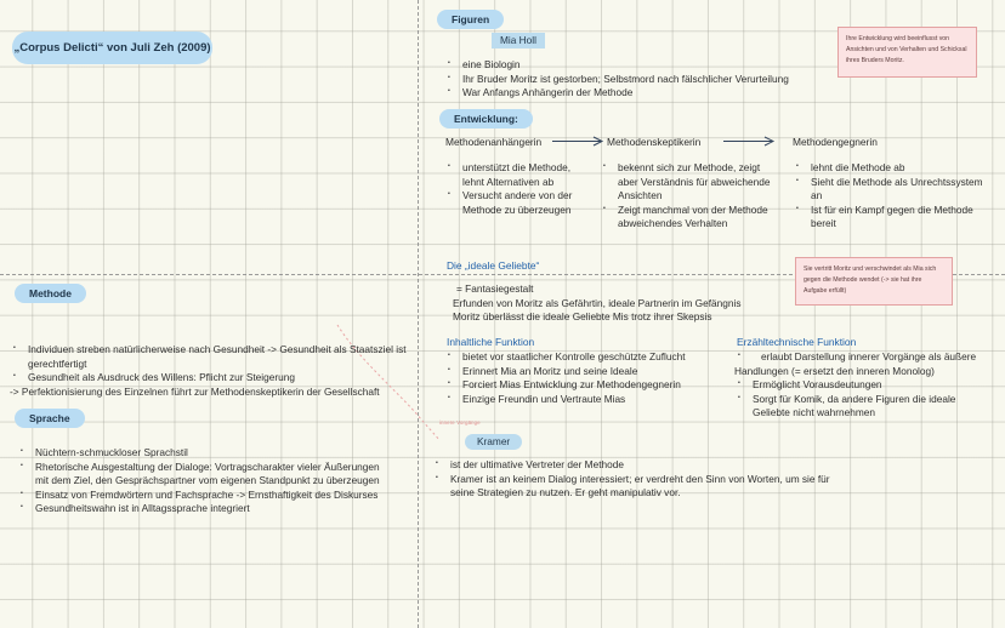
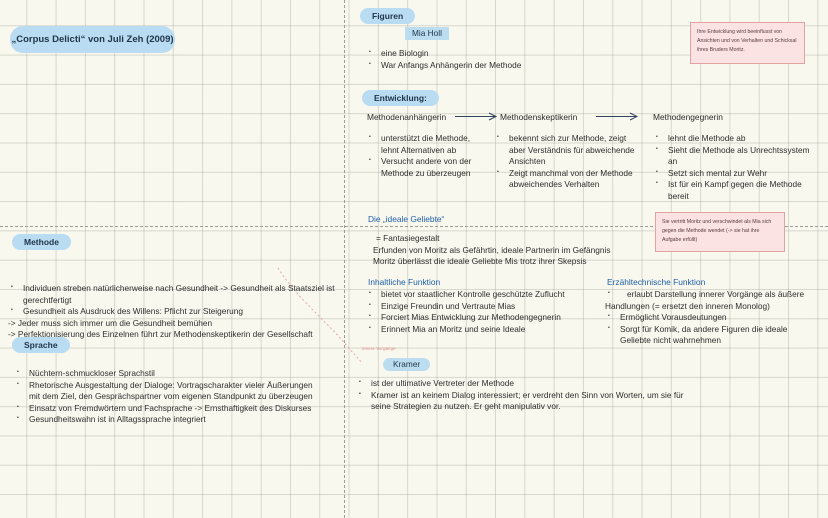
  „Corpus Delicti“ von Juli Zeh (2009)
  Figuren
  Mia Holl
  eine Biologin
- Ihr Bruder Moritz ist gestorben; Selbstmord nach fälschlicher Verurteilung
  War Anfangs Anhängerin der Methode
  Entwicklung:
  Methodenanhängerin
  Methodenskeptikerin
  Methodengegnerin
  unterstützt die Methode, lehnt Alternativen ab
  Versucht andere von der Methode zu überzeugen
  bekennt sich zur Methode, zeigt aber Verständnis für abweichende Ansichten
  Zeigt manchmal von der Methode abweichendes Verhalten
  lehnt die Methode ab
  Sieht die Methode als Unrechtssystem an
+ Setzt sich mental zur Wehr
  Ist für ein Kampf gegen die Methode bereit
  Die „ideale Geliebte“
  = Fantasiegestalt
  Erfunden von Moritz als Gefährtin, ideale Partnerin im Gefängnis
  Moritz überlässt die ideale Geliebte Mis trotz ihrer Skepsis
  Inhaltliche Funktion
  bietet vor staatlicher Kontrolle geschützte Zuflucht
- Erinnert Mia an Moritz und seine Ideale
+ Einzige Freundin und Vertraute Mias
  Forciert Mias Entwicklung zur Methodengegnerin
- Einzige Freundin und Vertraute Mias
+ Erinnert Mia an Moritz und seine Ideale
  Erzähltechnische Funktion
  erlaubt Darstellung innerer Vorgänge als äußere
  Handlungen (= ersetzt den inneren Monolog)
  Ermöglicht Vorausdeutungen
  Sorgt für Komik, da andere Figuren die ideale Geliebte nicht wahrnehmen
  Kramer
  ist der ultimative Vertreter der Methode
  Kramer ist an keinem Dialog interessiert; er verdreht den Sinn von Worten, um sie für seine Strategien zu nutzen. Er geht manipulativ vor.
  Methode
  Individuen streben natürlicherweise nach Gesundheit -> Gesundheit als Staatsziel ist gerechtfertigt
  Gesundheit als Ausdruck des Willens: Pflicht zur Steigerung
+ -> Jeder muss sich immer um die Gesundheit bemühen
  -> Perfektionisierung des Einzelnen führt zur Methodenskeptikerin der Gesellschaft
  Sprache
  Nüchtern-schmuckloser Sprachstil
  Rhetorische Ausgestaltung der Dialoge: Vortragscharakter vieler Äußerungen mit dem Ziel, den Gesprächspartner vom eigenen Standpunkt zu überzeugen
  Einsatz von Fremdwörtern und Fachsprache -> Ernsthaftigkeit des Diskurses
  Gesundheitswahn ist in Alltagssprache integriert
